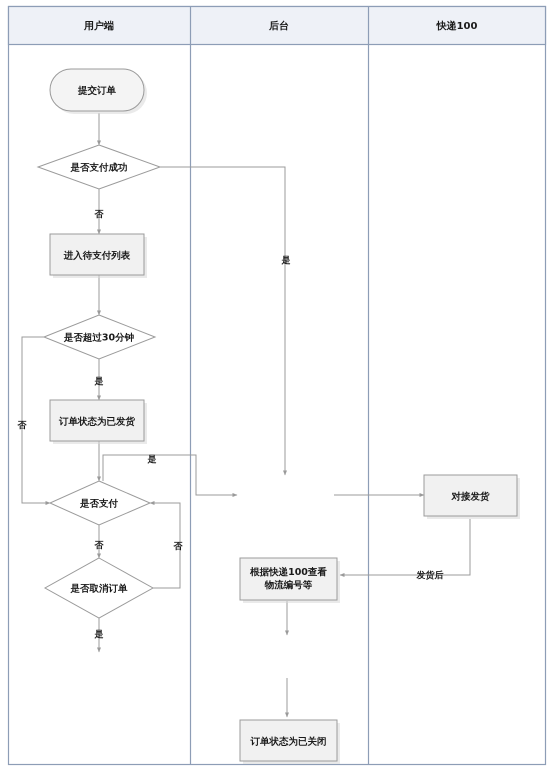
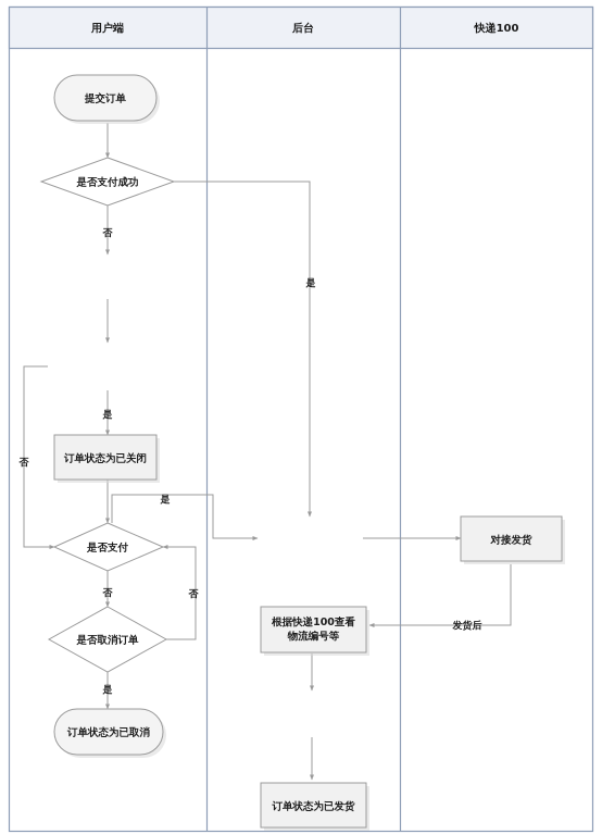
  用户端
  后台
  快递100
  提交订单
  是否支付成功
- 进入待支付列表
- 是否超过30分钟
- 订单状态为已发货
+ 订单状态为已关闭
  是否支付
  是否取消订单
+ 订单状态为已取消
  根据快递100查看
  物流编号等
- 订单状态为已关闭
+ 订单状态为已发货
  对接发货
  否
  是
  是
  否
  是
  否
  否
  是
  发货后
